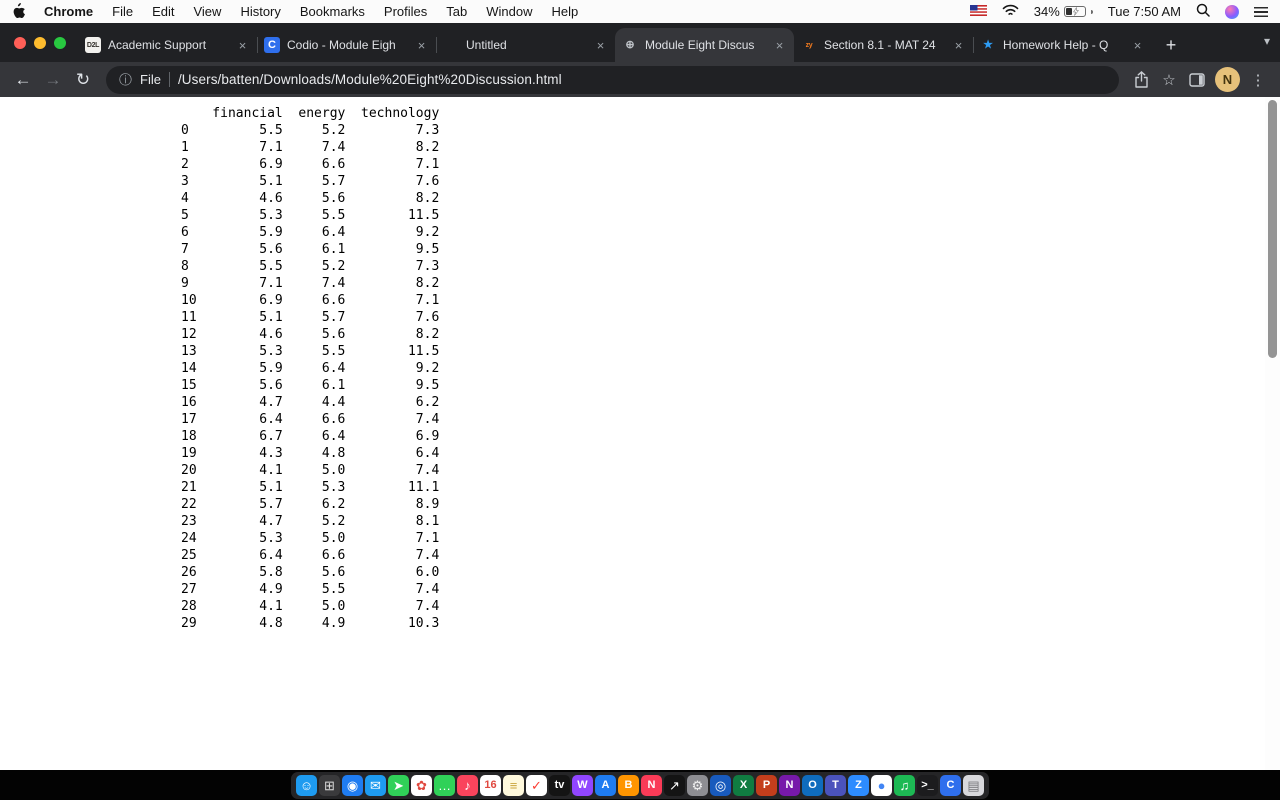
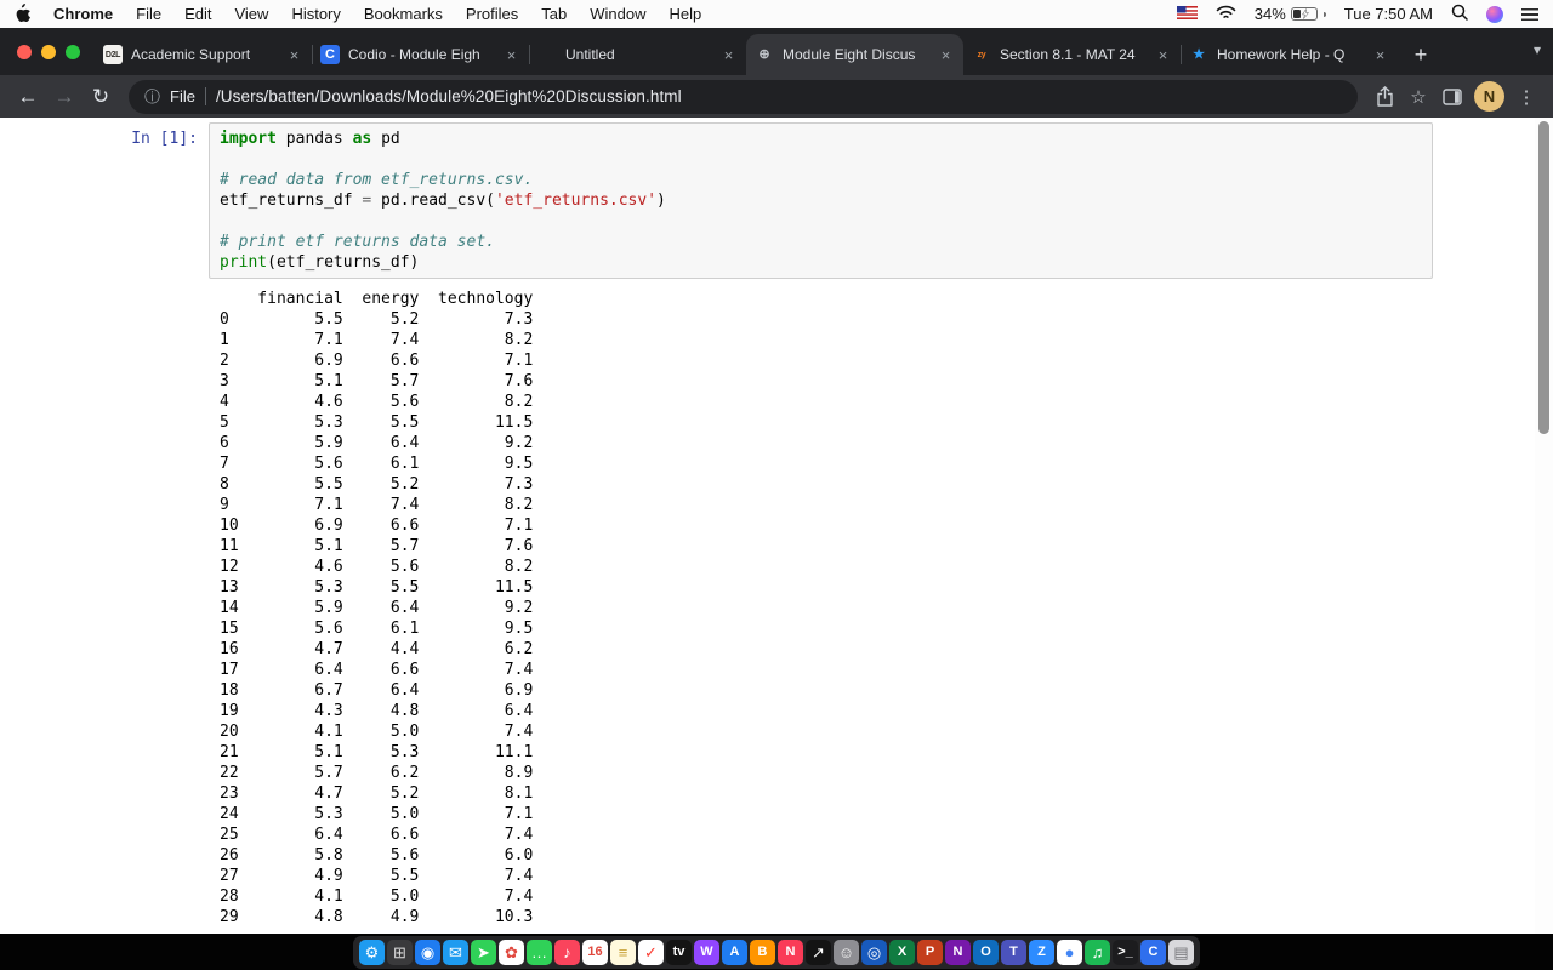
  Chrome
  File
  Edit
  View
  History
  Bookmarks
  Profiles
  Tab
  Window
  Help
  34%
  Tue 7:50 AM
  Academic Support
  ×
  C
  Codio - Module Eigh
  ×
  Untitled
  ×
  ⊕
  Module Eight Discus
  ×
  Section 8.1 - MAT 24
  ×
  ★
  Homework Help - Q
  ×
  +
  ▾
  ←
  →
  ↻
  ⓘ
  File
  /Users/batten/Downloads/Module%20Eight%20Discussion.html
  ☆
  N
  ⋮
+ In [1]:
+ import pandas as pd # read data from etf_returns.csv. etf_returns_df = pd.read_csv('etf_returns.csv') # print etf returns data set. print(etf_returns_df)
  financial energy technology
  0 5.5 5.2 7.3
  1 7.1 7.4 8.2
  2 6.9 6.6 7.1
  3 5.1 5.7 7.6
  4 4.6 5.6 8.2
  5 5.3 5.5 11.5
  6 5.9 6.4 9.2
  7 5.6 6.1 9.5
  8 5.5 5.2 7.3
  9 7.1 7.4 8.2
  10 6.9 6.6 7.1
  11 5.1 5.7 7.6
  12 4.6 5.6 8.2
  13 5.3 5.5 11.5
  14 5.9 6.4 9.2
  15 5.6 6.1 9.5
  16 4.7 4.4 6.2
  17 6.4 6.6 7.4
  18 6.7 6.4 6.9
  19 4.3 4.8 6.4
  20 4.1 5.0 7.4
  21 5.1 5.3 11.1
  22 5.7 6.2 8.9
  23 4.7 5.2 8.1
  24 5.3 5.0 7.1
  25 6.4 6.6 7.4
  26 5.8 5.6 6.0
  27 4.9 5.5 7.4
  28 4.1 5.0 7.4
  29 4.8 4.9 10.3
- ☺
+ ⚙
  ⊞
  ◉
  ✉
  ➤
  ✿
  …
  ♪
  16
  ≡
  ✓
  tv
  W
  A
  B
  N
  ↗
- ⚙
+ ☺
  ◎
  X
  P
  N
  O
  T
  Z
  ●
  ♫
  >_
  C
  ▤
